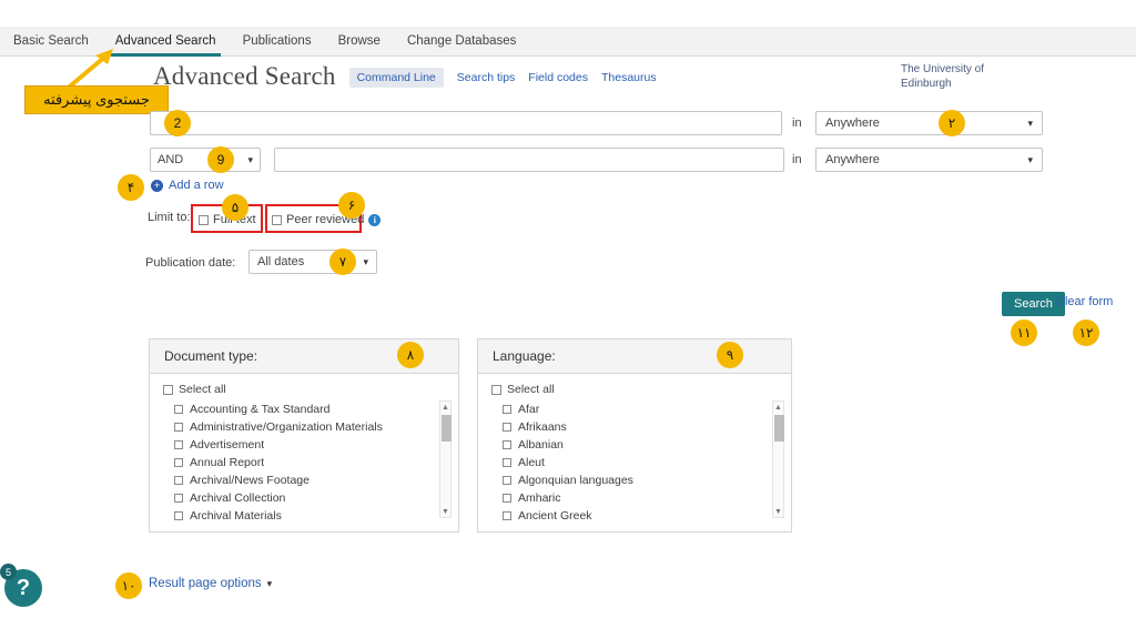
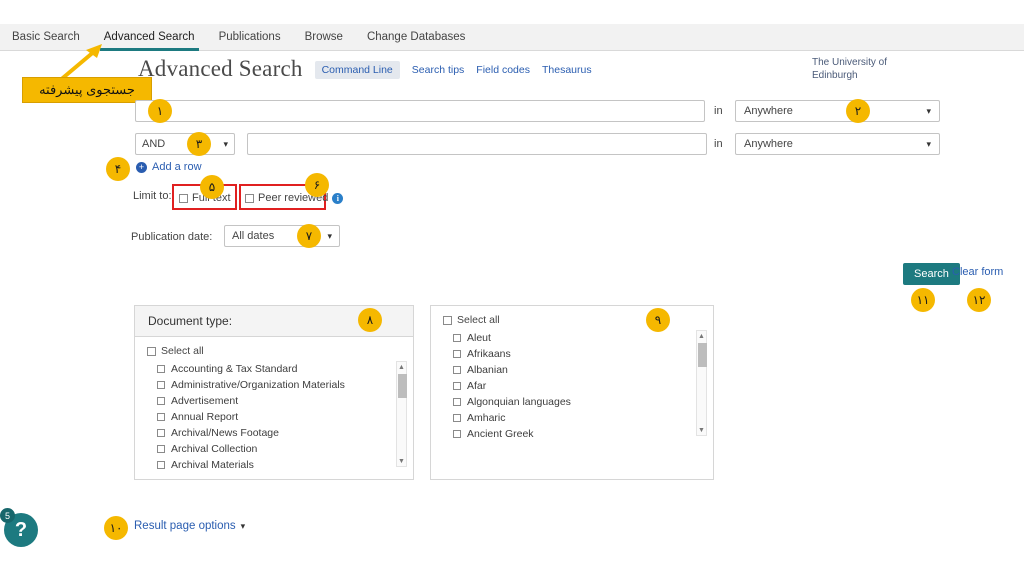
  Basic Search
  Advanced Search
  Publications
  Browse
  Change Databases
  جستجوی پیشرفته
  Advanced Search
  Command Line
  Search tips
  Field codes
  Thesaurus
  The University of
  Edinburgh
  in
  Anywhere
  ▾
  AND
  ▾
  in
  Anywhere
  ▾
  +
  Add a row
  Limit to:
  Fulext
  Peer reviewed
  i
  Publication date:
  All dates
  ▾
  Search
  Clear form
  Document type:
  Select all
  Accounting & Tax Standard
  Administrative/Organization Materials
  Advertisement
  Annual Report
  Archival/News Footage
  Archival Collection
  Archival Materials
- Language:
  Select all
- Afar
+ Aleut
  Afrikaans
  Albanian
- Aleut
+ Afar
  Algonquian languages
  Amharic
  Ancient Greek
  ?
  5
  Result page options
  ▾
- 2
+ ١
  ٢
- 9
+ ٣
  ۴
  ۵
  ۶
  ٧
  ٨
  ٩
  ١٠
  ١١
  ١٢
